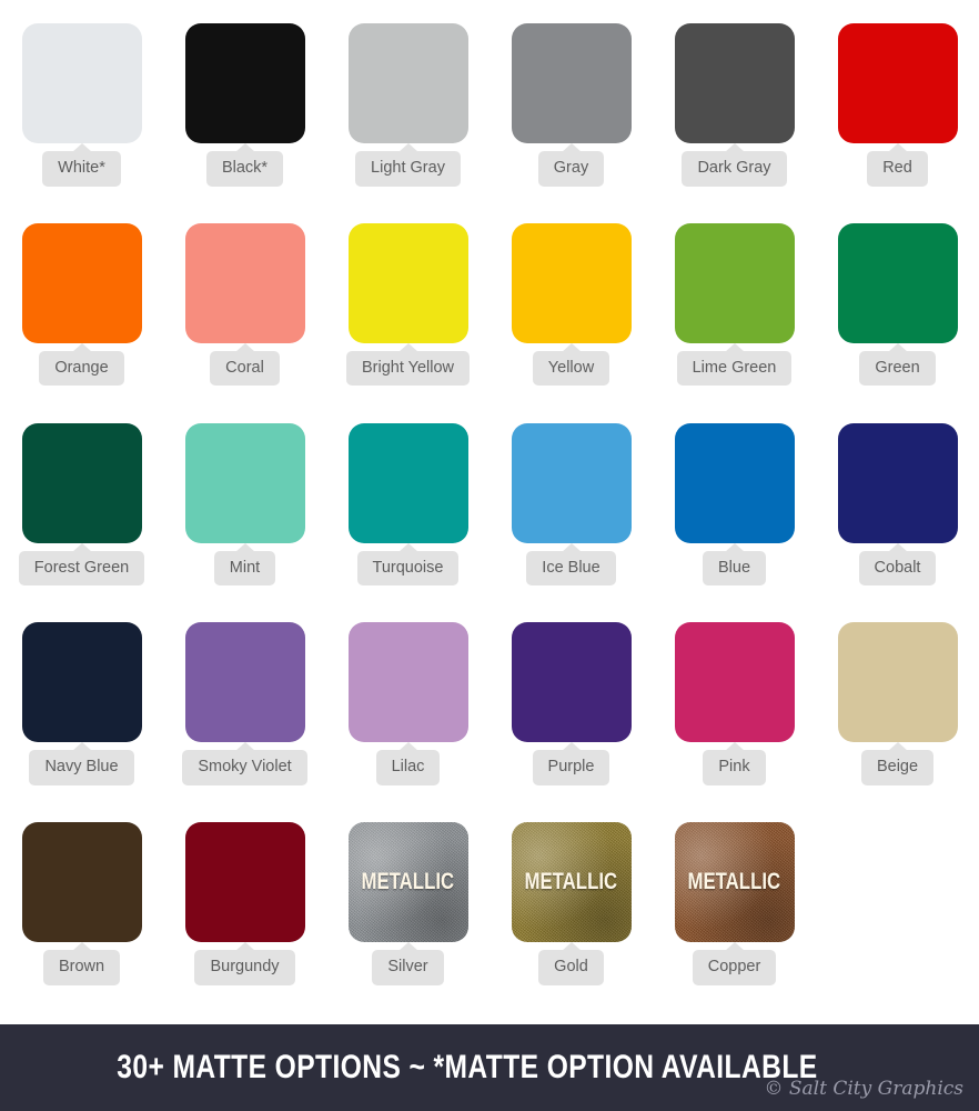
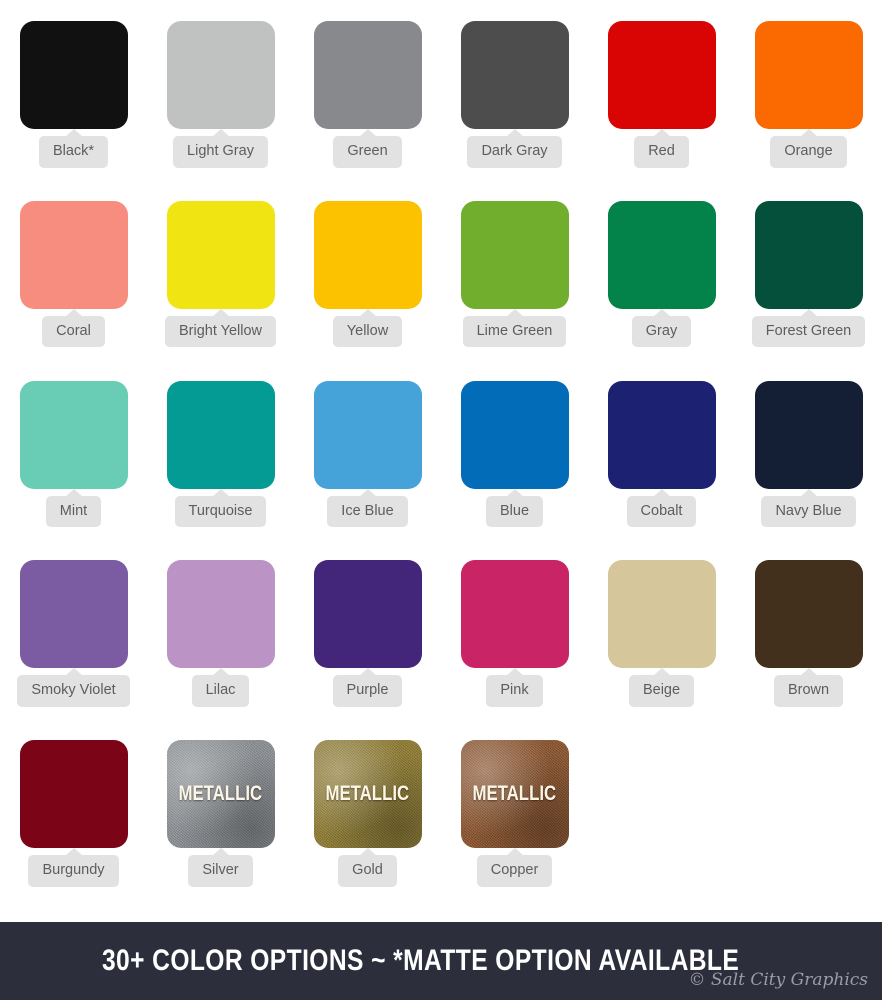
- White*
  Black*
  Light Gray
- Gray
+ Green
  Dark Gray
  Red
  Orange
  Coral
  Bright Yellow
  Yellow
  Lime Green
- Green
+ Gray
  Forest Green
  Mint
  Turquoise
  Ice Blue
  Blue
  Cobalt
  Navy Blue
  Smoky Violet
  Lilac
  Purple
  Pink
  Beige
  Brown
  Burgundy
  METALLIC
  Silver
  METALLIC
  Gold
  METALLIC
  Copper
- 30+ MATTE OPTIONS ~ *MATTE OPTION AVAILABLE
+ 30+ COLOR OPTIONS ~ *MATTE OPTION AVAILABLE
  © Salt City Graphics
